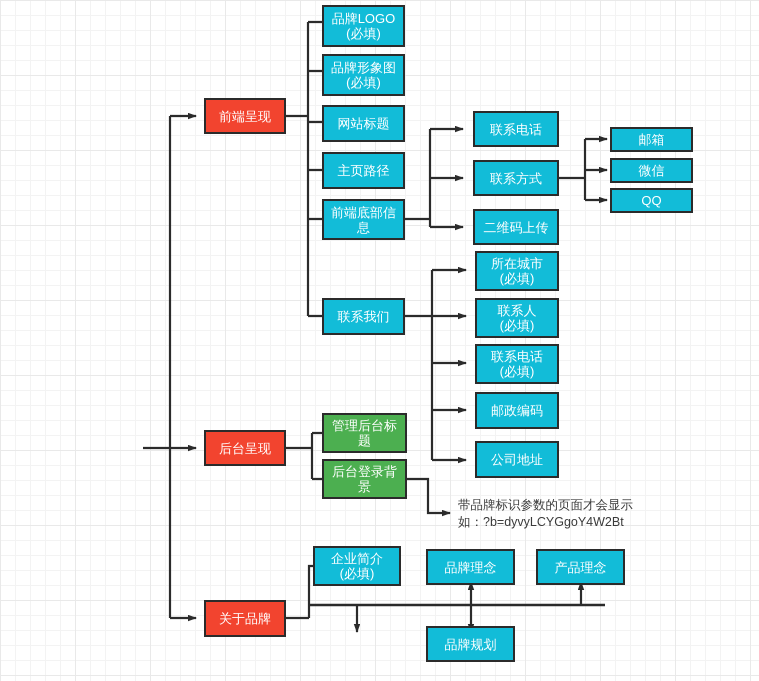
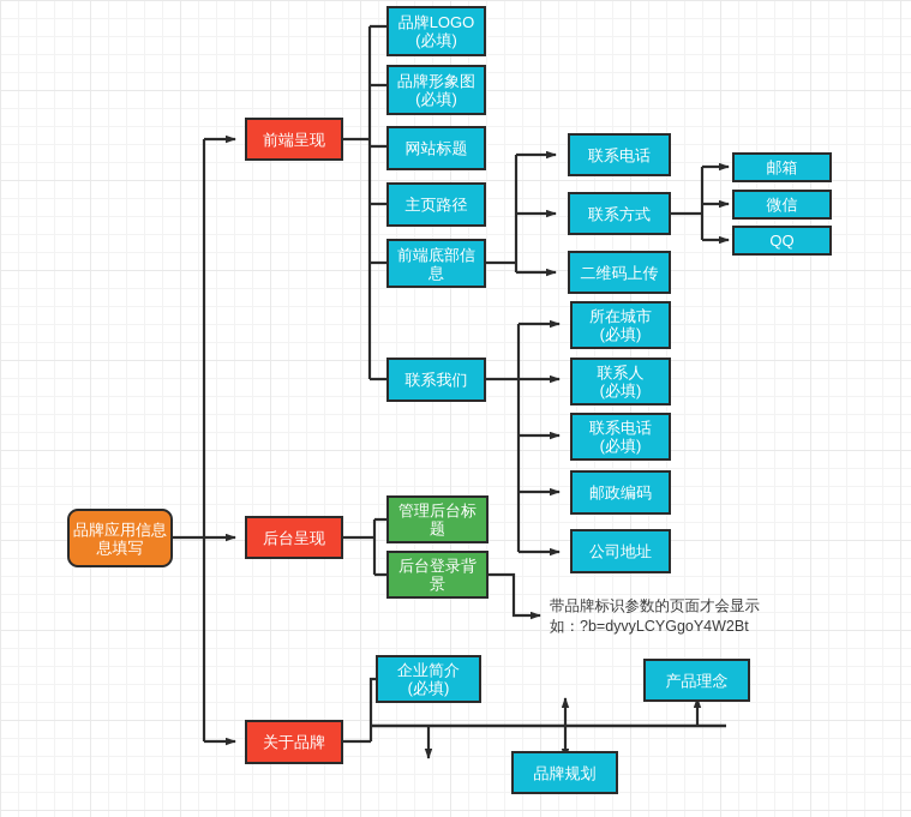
+ 品牌应用信息
+ 息填写
  前端呈现
  后台呈现
  关于品牌
  品牌LOGO
  (必填)
  品牌形象图
  (必填)
  网站标题
  主页路径
  前端底部信
  息
  联系我们
  联系电话
  联系方式
  二维码上传
  邮箱
  微信
  QQ
  所在城市
  (必填)
  联系人
  (必填)
  联系电话
  (必填)
  邮政编码
  公司地址
  管理后台标
  题
  后台登录背
  景
  企业简介
  (必填)
- 品牌理念
  产品理念
  品牌规划
  带品牌标识参数的页面才会显示
  如：?b=dyvyLCYGgoY4W2Bt
